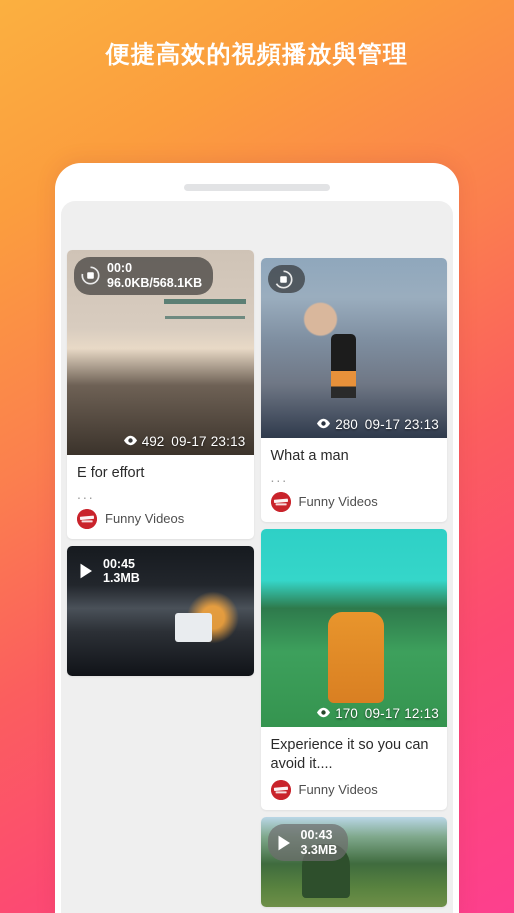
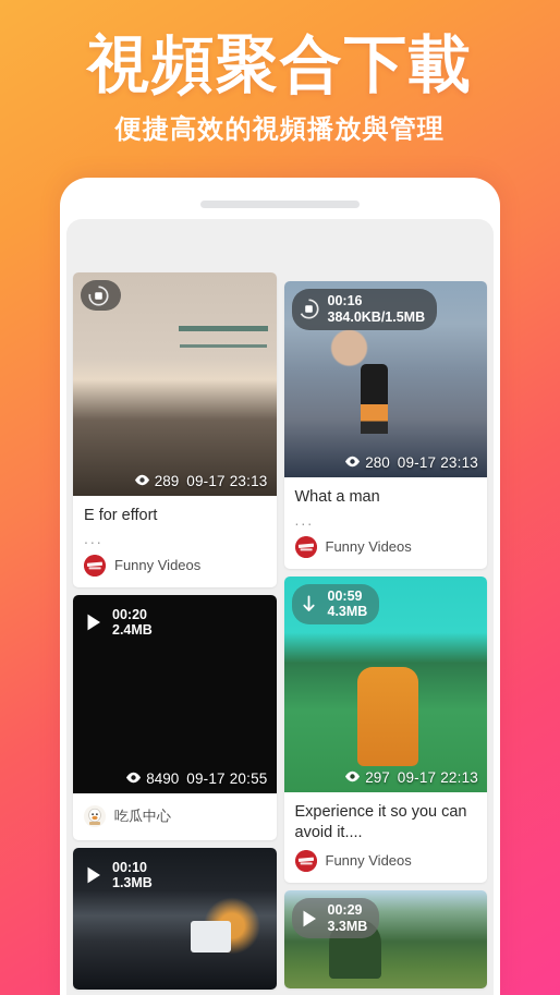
+ 視頻聚合下載
  便捷高效的視頻播放與管理
- 00:0
- 96.0KB/568.1KB
- 492
+ 289
  09-17 23:13
  E for effort
  ...
  Funny Videos
+ 00:20
+ 2.4MB
+ 8490
+ 09-17 20:55
+ 吃瓜中心
- 00:45
+ 00:10
  1.3MB
+ 00:16
+ 384.0KB/1.5MB
  280
  09-17 23:13
  What a man
  ...
  Funny Videos
+ 00:59
+ 4.3MB
- 170
+ 297
- 09-17 12:13
+ 09-17 22:13
  Experience it so you can avoid it....
  Funny Videos
- 00:43
+ 00:29
  3.3MB
